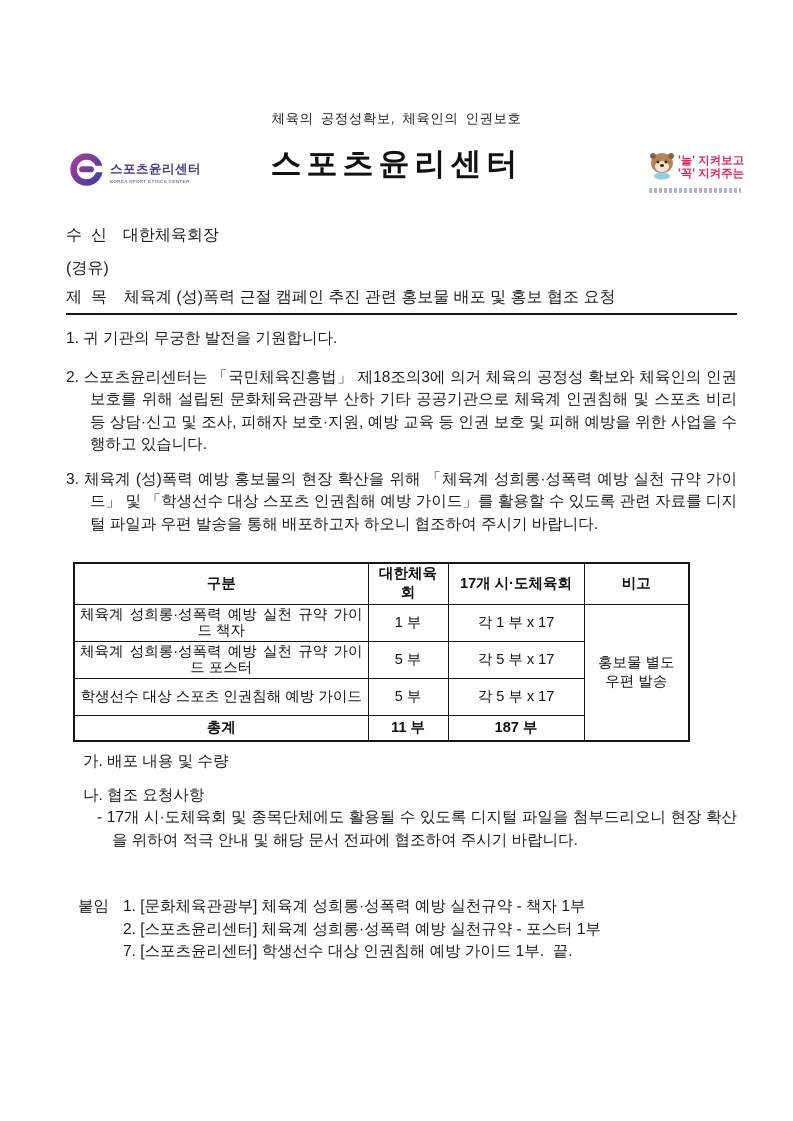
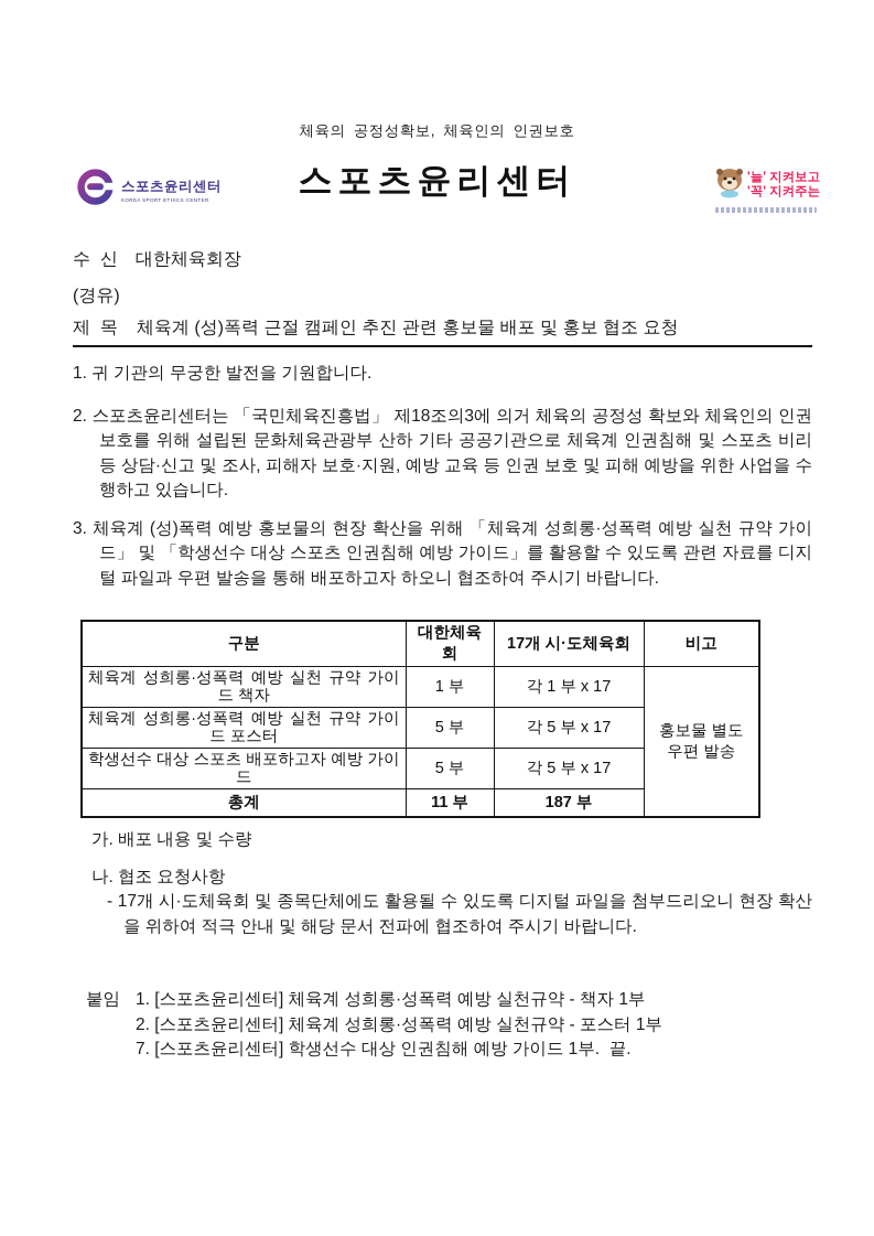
  체육의 공정성확보, 체육인의 인권보호
  스포츠윤리센터
  스포츠윤리센터
  '늘' 지켜보고
  '꼭' 지켜주는
  수 신
  대한체육회장
  (경유)
  제 목
  체육계 (성)폭력 근절 캠페인 추진 관련 홍보물 배포 및 홍보 협조 요청
  1. 귀 기관의 무궁한 발전을 기원합니다.
  2. 스포츠윤리센터는 「국민체육진흥법」 제18조의3에 의거 체육의 공정성 확보와 체육인의 인권 보호를 위해 설립된 문화체육관광부 산하 기타 공공기관으로 체육계 인권침해 및 스포츠 비리 등 상담·신고 및 조사, 피해자 보호·지원, 예방 교육 등 인권 보호 및 피해 예방을 위한 사업을 수행하고 있습니다.
  3. 체육계 (성)폭력 예방 홍보물의 현장 확산을 위해 「체육계 성희롱·성폭력 예방 실천 규약 가이드」 및 「학생선수 대상 스포츠 인권침해 예방 가이드」를 활용할 수 있도록 관련 자료를 디지털 파일과 우편 발송을 통해 배포하고자 하오니 협조하여 주시기 바랍니다.
  구분	대한체육회	17개 시·도체육회	비고
  체육계 성희롱·성폭력 예방 실천 규약 가이드 책자	1 부	각 1 부 x 17	홍보물 별도 우편 발송
  체육계 성희롱·성폭력 예방 실천 규약 가이드 포스터	5 부	각 5 부 x 17
- 학생선수 대상 스포츠 인권침해 예방 가이드	5 부	각 5 부 x 17
+ 학생선수 대상 스포츠 배포하고자 예방 가이드	5 부	각 5 부 x 17
  총계	11 부	187 부
  가. 배포 내용 및 수량
  나. 협조 요청사항
  - 17개 시·도체육회 및 종목단체에도 활용될 수 있도록 디지털 파일을 첨부드리오니 현장 확산을 위하여 적극 안내 및 해당 문서 전파에 협조하여 주시기 바랍니다.
  붙임
- 1. [문화체육관광부] 체육계 성희롱·성폭력 예방 실천규약 - 책자 1부
+ 1. [스포츠윤리센터] 체육계 성희롱·성폭력 예방 실천규약 - 책자 1부
  2. [스포츠윤리센터] 체육계 성희롱·성폭력 예방 실천규약 - 포스터 1부
  7. [스포츠윤리센터] 학생선수 대상 인권침해 예방 가이드 1부. 끝.
